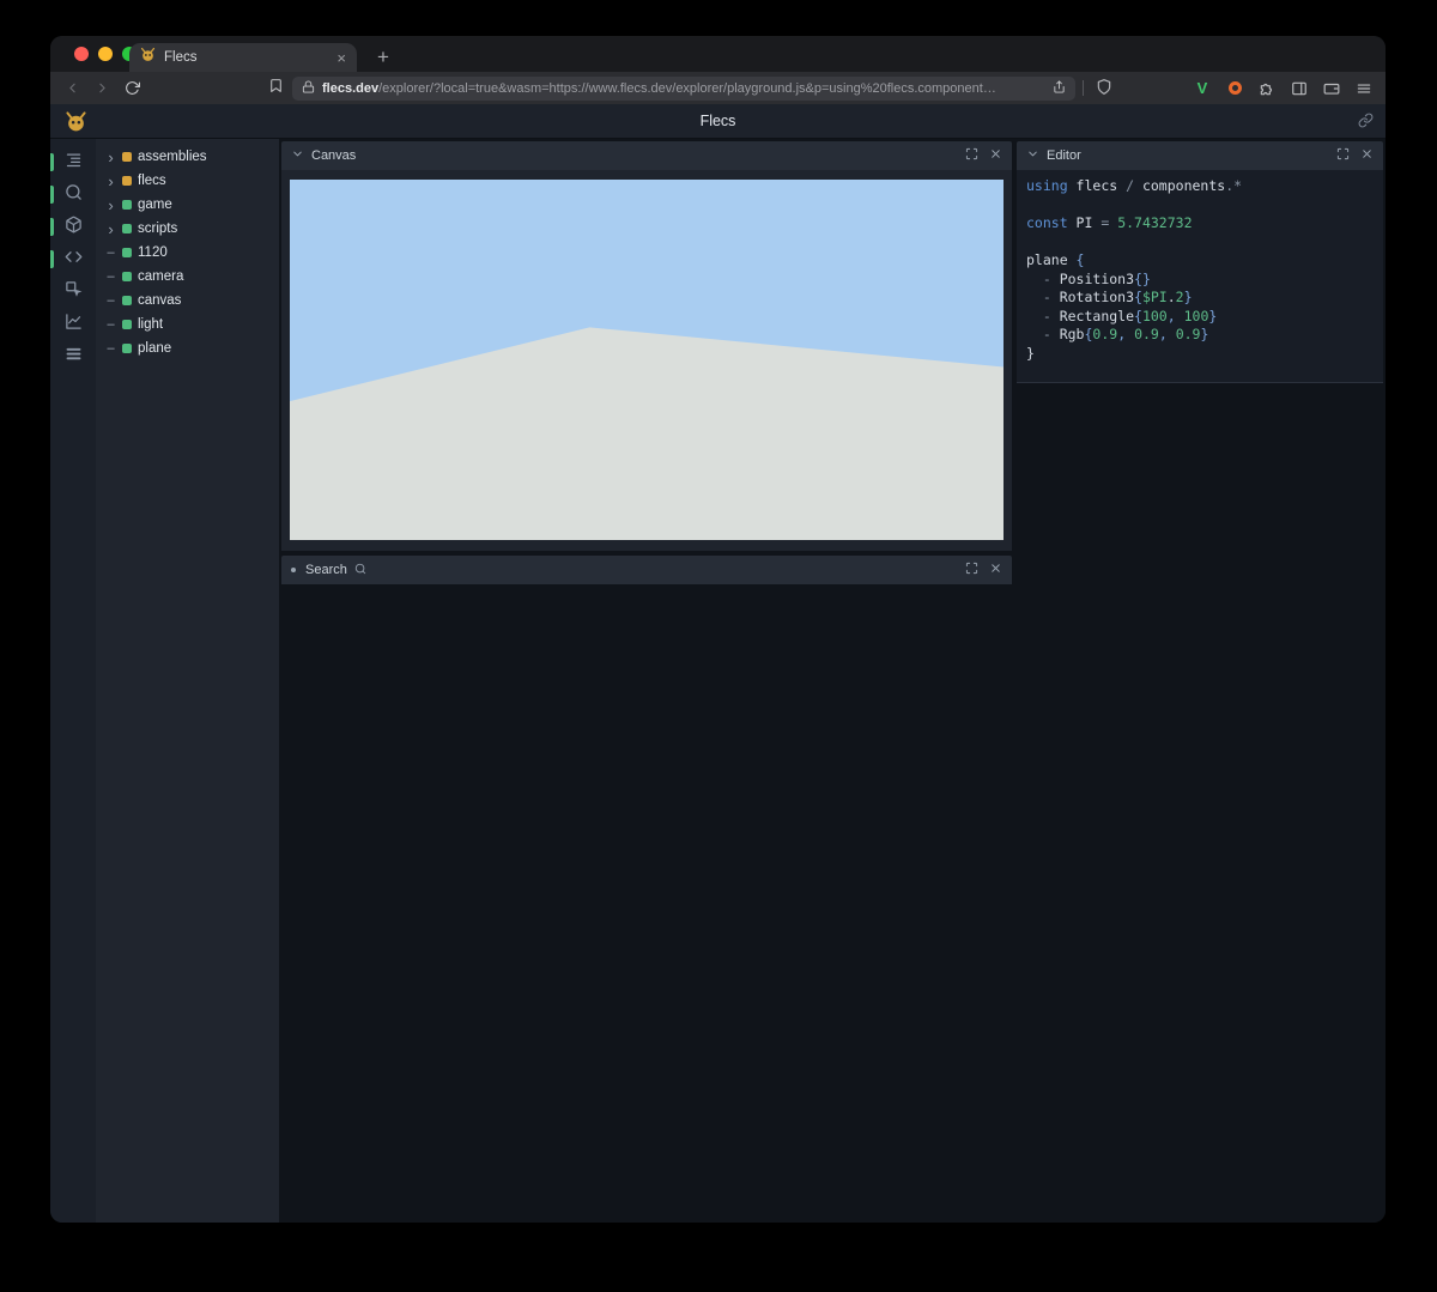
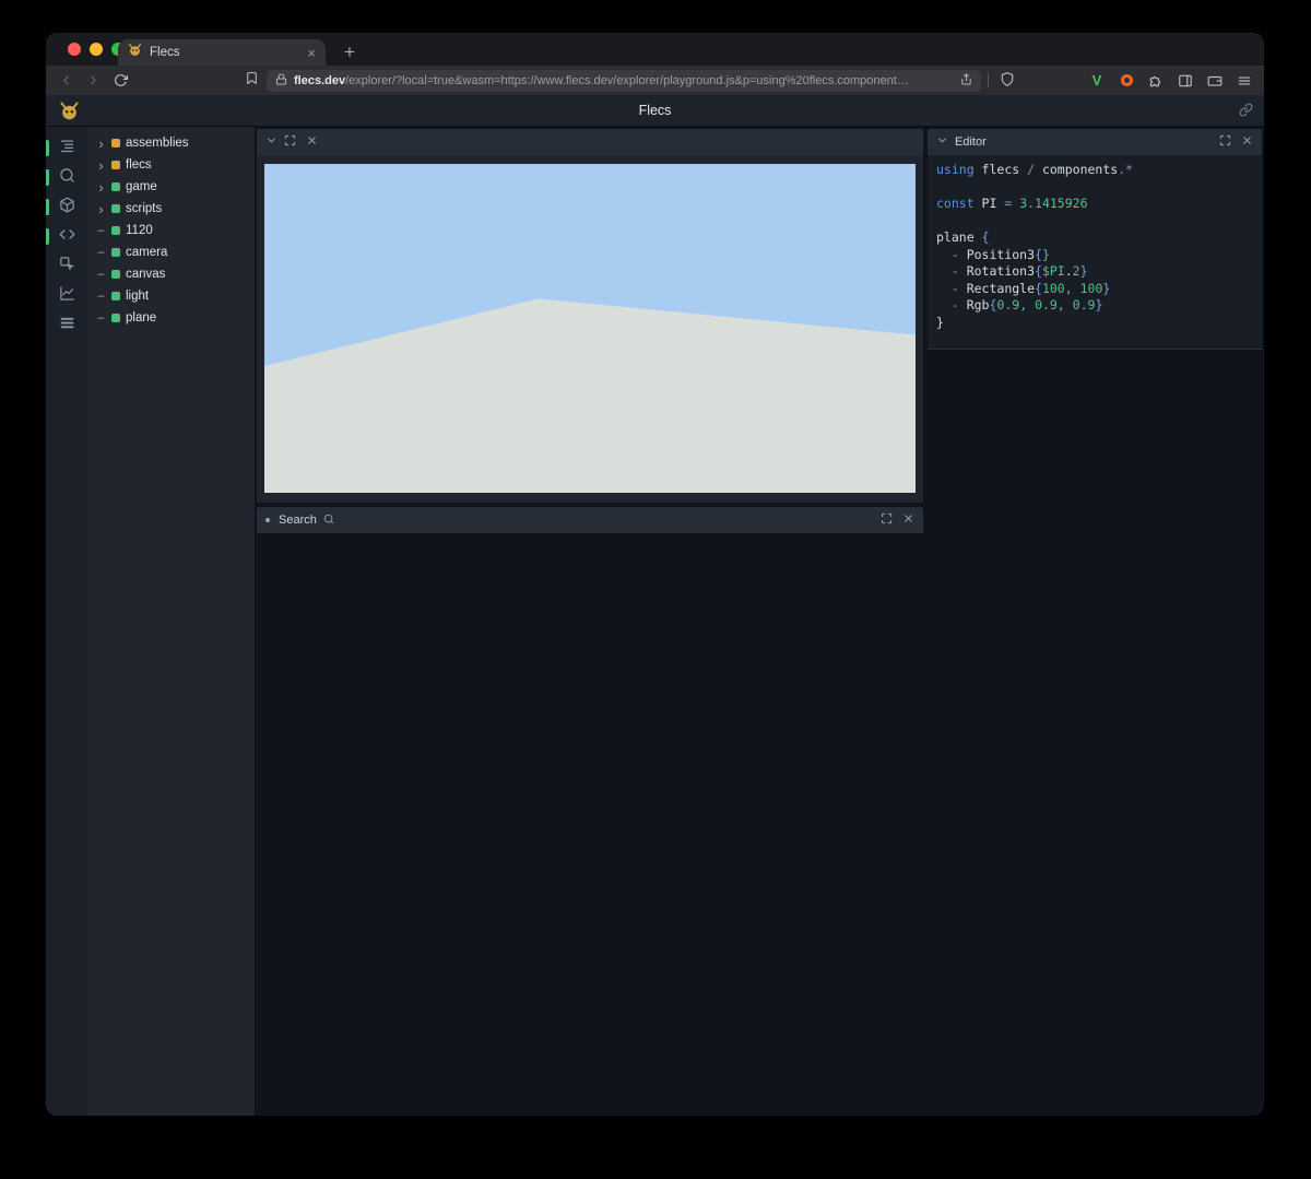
  Flecs
  ×
  +
  flecs.dev/explorer/?local=true&wasm=https://www.flecs.dev/explorer/playground.js&p=using%20flecs.component…
  V
  Flecs
  ›
  assemblies
  ›
  flecs
  ›
  game
  ›
  scripts
  –
  1120
  –
  camera
  –
  canvas
  –
  light
  –
  plane
- Canvas
  Search
  Editor
  using flecs / components.*
- const PI = 5.7432732
+ const PI = 3.1415926
  plane {
  - Position3{}
  - Rotation3{$PI.2}
  - Rectangle{100, 100}
  - Rgb{0.9, 0.9, 0.9}
  }
